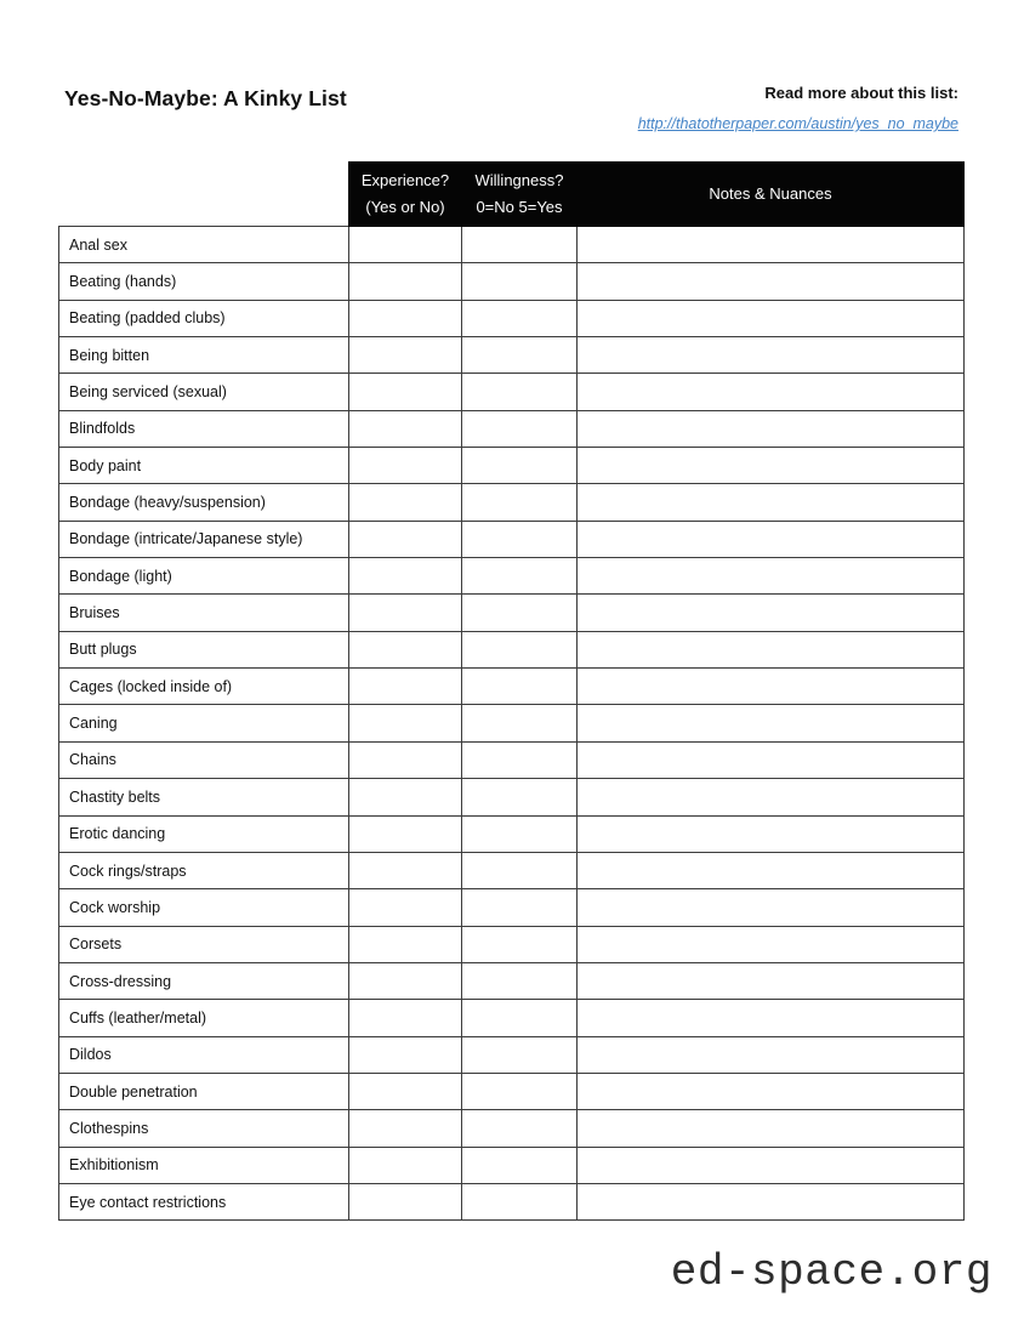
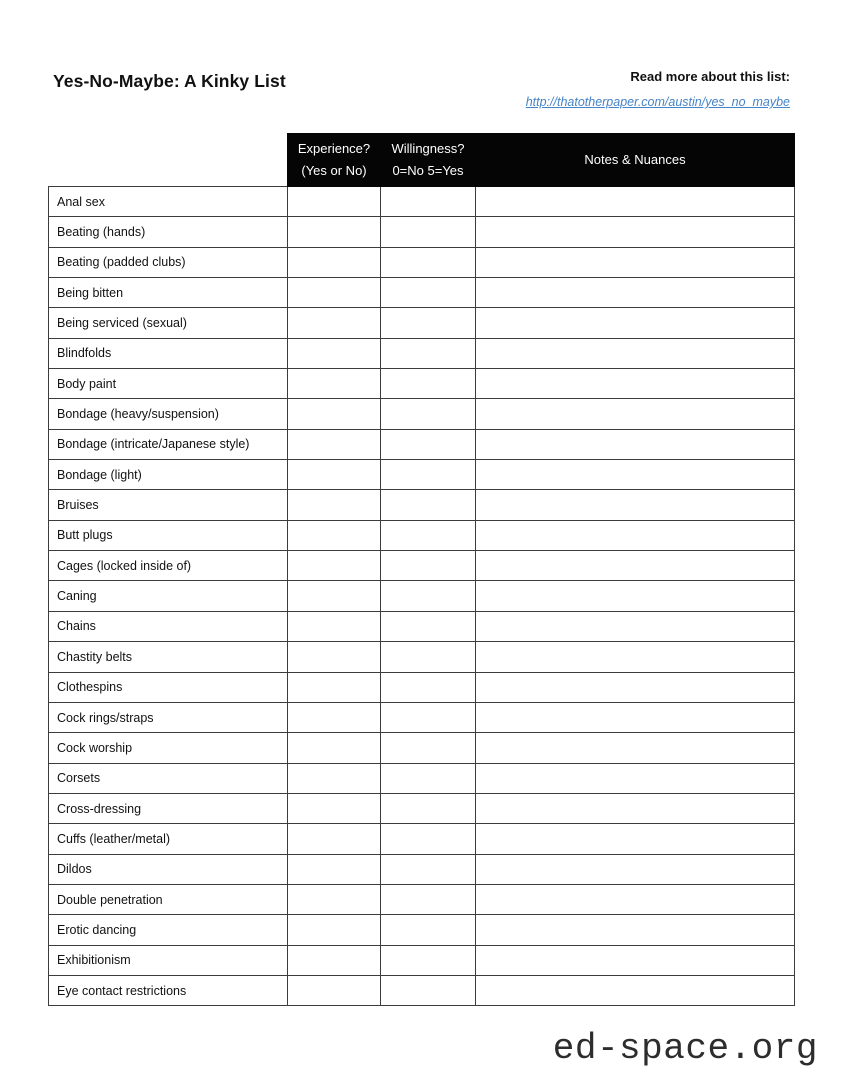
  Yes-No-Maybe: A Kinky List
  Read more about this list:
  http://thatotherpaper.com/austin/yes_no_maybe
  	Experience? (Yes or No)	Willingness? 0=No 5=Yes	Notes & Nuances
  Anal sex
  Beating (hands)
  Beating (padded clubs)
  Being bitten
  Being serviced (sexual)
  Blindfolds
  Body paint
  Bondage (heavy/suspension)
  Bondage (intricate/Japanese style)
  Bondage (light)
  Bruises
  Butt plugs
  Cages (locked inside of)
  Caning
  Chains
  Chastity belts
- Erotic dancing
+ Clothespins
  Cock rings/straps
  Cock worship
  Corsets
  Cross-dressing
  Cuffs (leather/metal)
  Dildos
  Double penetration
- Clothespins
+ Erotic dancing
  Exhibitionism
  Eye contact restrictions
  ed-space.org
